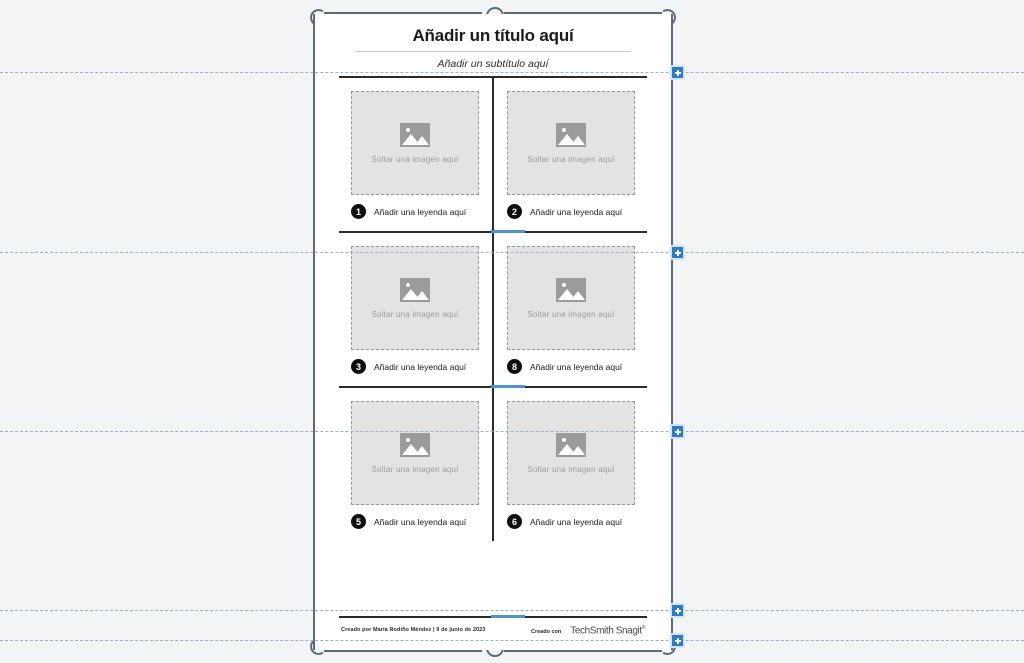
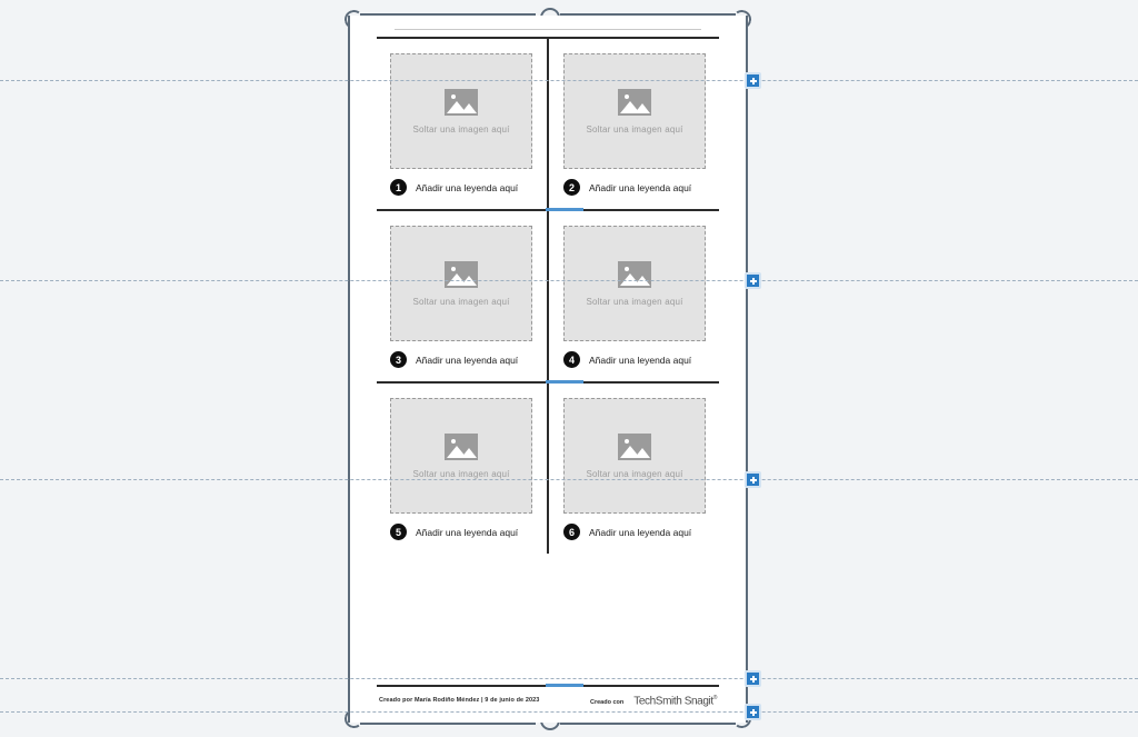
- Añadir un título aquí
- Añadir un subtítulo aquí
  Soltar una imagen aquí
  1
  Añadir una leyenda aquí
  Soltar una imagen aquí
  2
  Añadir una leyenda aquí
  Soltar una imagen aquí
  3
  Añadir una leyenda aquí
  Soltar una imagen aquí
- 8
+ 4
  Añadir una leyenda aquí
  Soltar una imagen aquí
  5
  Añadir una leyenda aquí
  Soltar una imagen aquí
  6
  Añadir una leyenda aquí
  TechSmith Snagit
